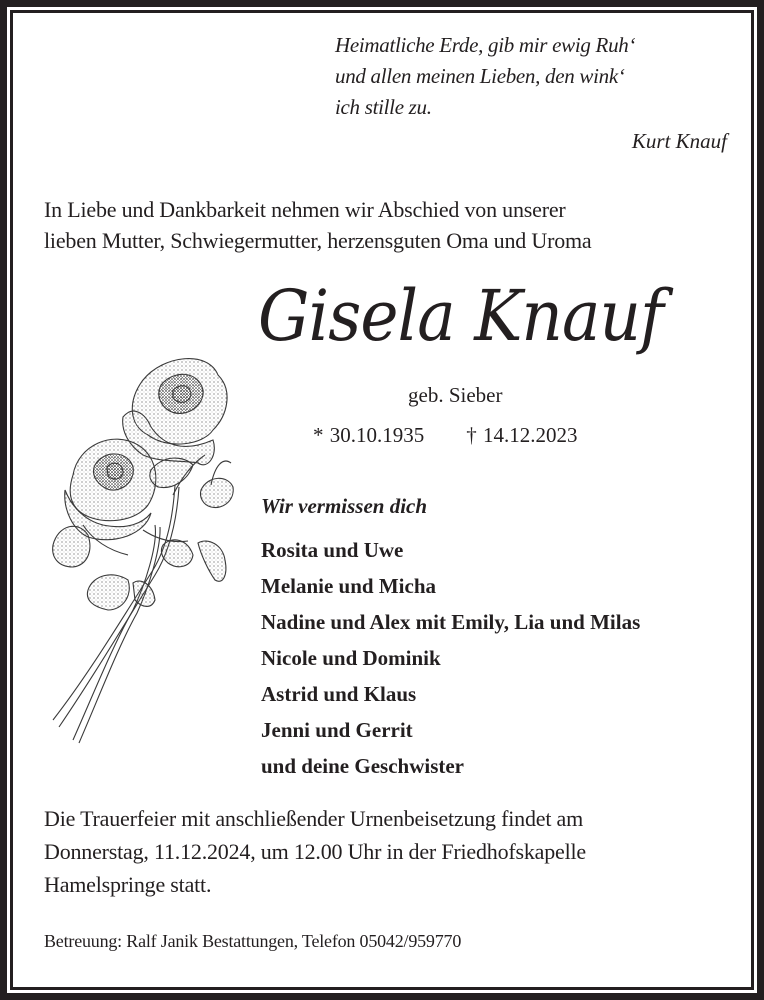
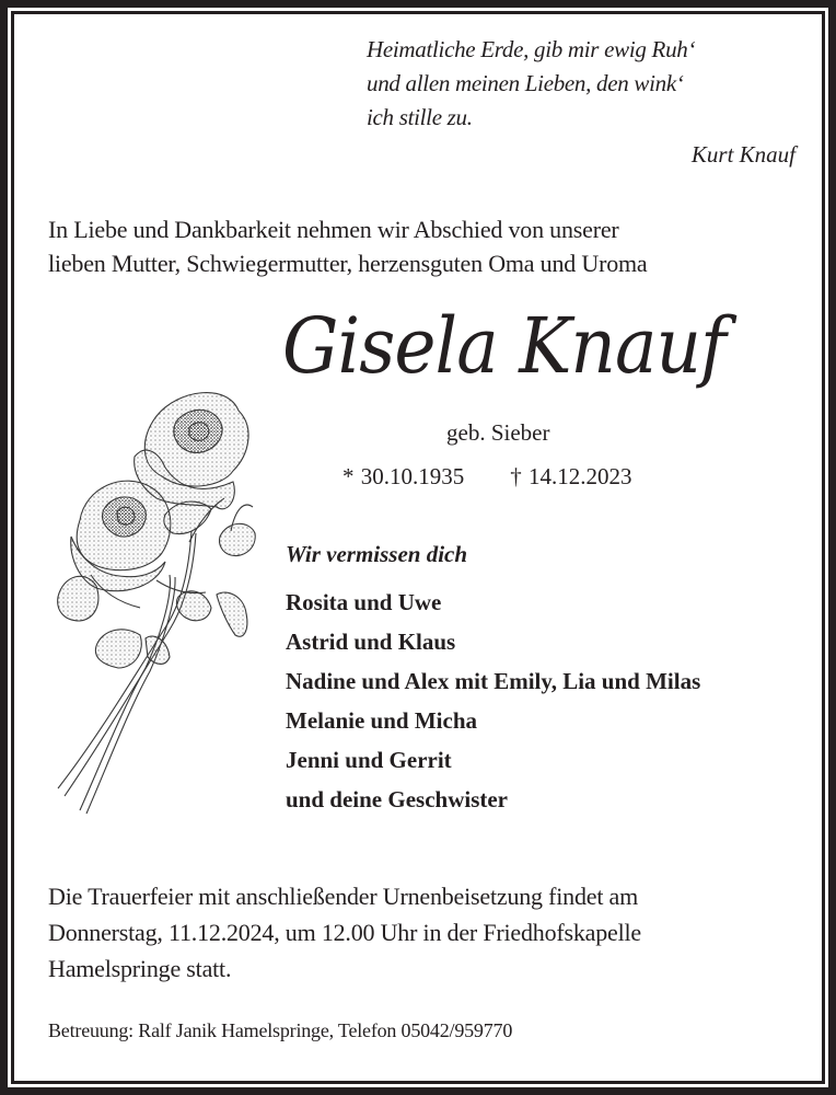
  Heimatliche Erde, gib mir ewig Ruh‘
  und allen meinen Lieben, den wink‘
  ich stille zu.
  Kurt Knauf
  In Liebe und Dankbarkeit nehmen wir Abschied von unserer
  lieben Mutter, Schwiegermutter, herzensguten Oma und Uroma
  Gisela Knauf
  geb. Sieber
  * 30.10.1935 † 14.12.2023
  Wir vermissen dich
  Rosita und Uwe
- Melanie und Micha
+ Astrid und Klaus
  Nadine und Alex mit Emily, Lia und Milas
- Nicole und Dominik
- Astrid und Klaus
+ Melanie und Micha
  Jenni und Gerrit
  und deine Geschwister
  Die Trauerfeier mit anschließender Urnenbeisetzung findet am
  Donnerstag, 11.12.2024, um 12.00 Uhr in der Friedhofskapelle
  Hamelspringe statt.
- Betreuung: Ralf Janik Bestattungen, Telefon 05042/959770
+ Betreuung: Ralf Janik Hamelspringe, Telefon 05042/959770
